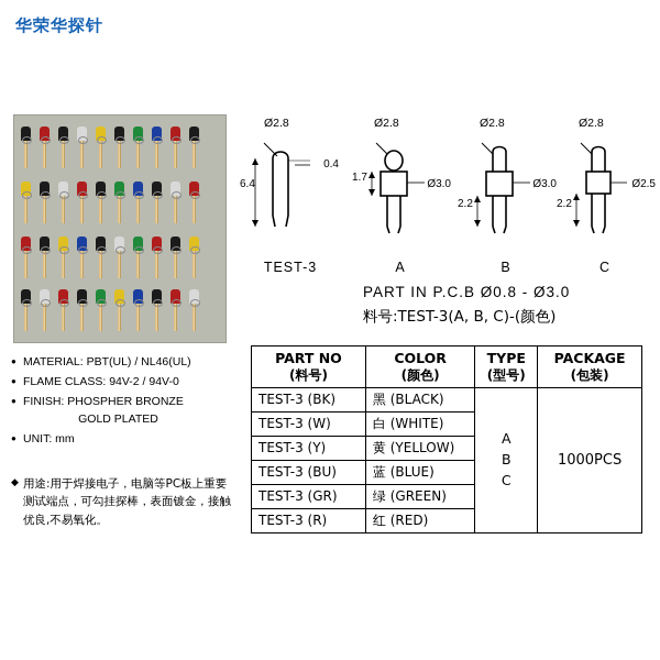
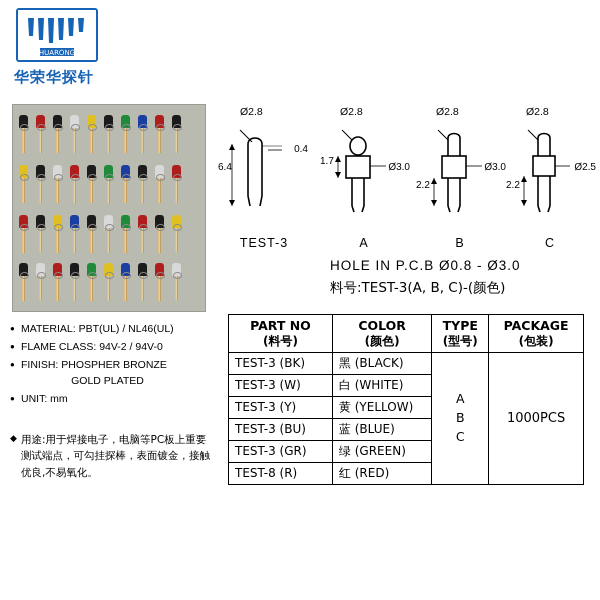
+ HUARONG
  华荣华探针
  ●
  MATERIAL: PBT(UL) / NL46(UL)
  ●
  FLAME CLASS: 94V-2 / 94V-0
  ●
  FINISH: PHOSPHER BRONZE
  GOLD PLATED
  ●
  UNIT: mm
  ◆
  用途:用于焊接电子，电脑等PC板上重要测试端点，可勾挂探棒，表面镀金，接触优良,不易氧化。
  Ø2.8
  0.4
  6.4
  TEST-3
  Ø2.8
  Ø3.0
  1.7
  A
  Ø2.8
  Ø3.0
  2.2
  B
  Ø2.8
  Ø2.5
  2.2
  C
- PART IN P.C.B Ø0.8 - Ø3.0
+ HOLE IN P.C.B Ø0.8 - Ø3.0
  料号:TEST-3(A, B, C)-(颜色)
  PART NO (料号)	COLOR (颜色)	TYPE (型号)	PACKAGE (包装)
  TEST-3 (BK)	黑 (BLACK)	A B C	1000PCS
  TEST-3 (W)	白 (WHITE)
  TEST-3 (Y)	黄 (YELLOW)
  TEST-3 (BU)	蓝 (BLUE)
  TEST-3 (GR)	绿 (GREEN)
- TEST-3 (R)	红 (RED)
+ TEST-8 (R)	红 (RED)
